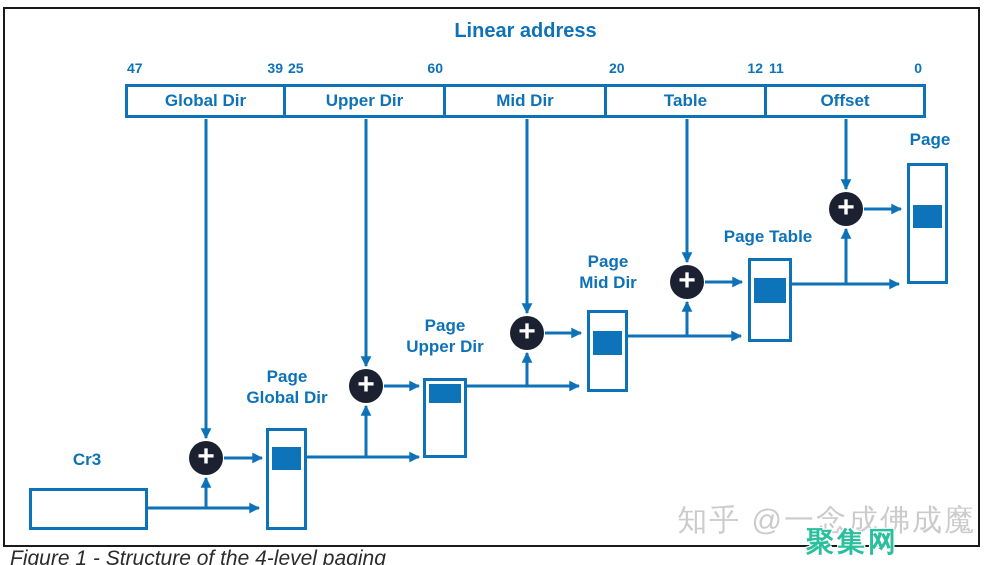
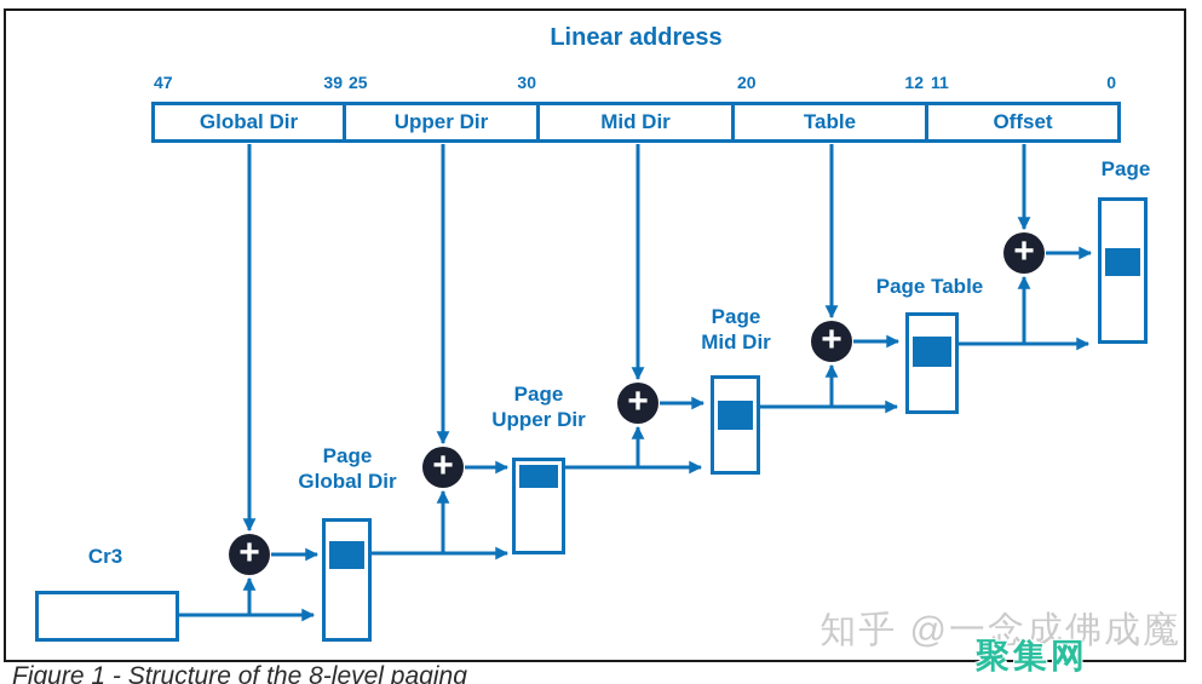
  Linear address
  47
  39
  25
- 60
+ 30
  20
  12
  11
  0
  Global Dir
  Upper Dir
  Mid Dir
  Table
  Offset
  +
  +
  +
  +
  +
  Cr3
  Page
  Global Dir
  Page
  Upper Dir
  Page
  Mid Dir
  Page Table
  Page
  知乎 @一念成佛成魔
  聚集网
- Figure 1 - Structure of the 4-level paging
+ Figure 1 - Structure of the 8-level paging
